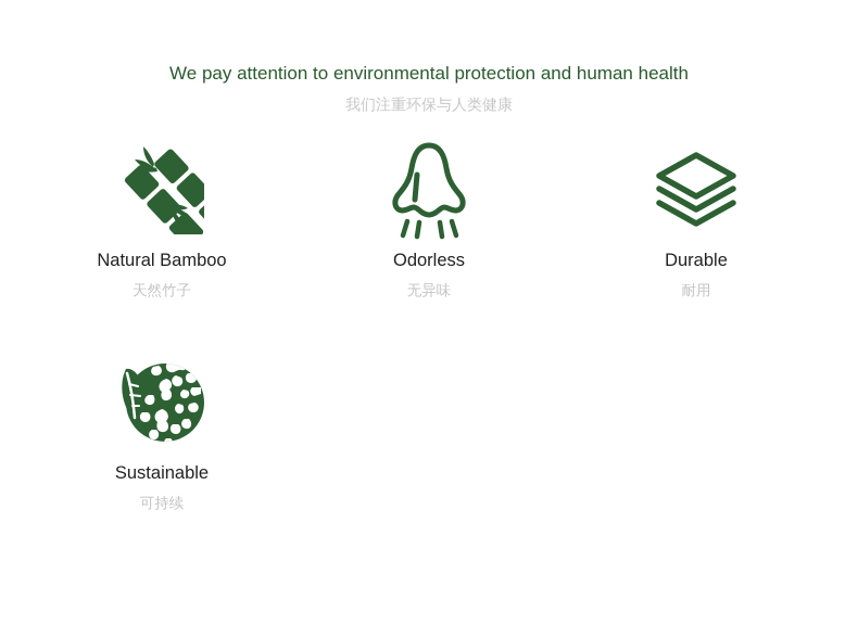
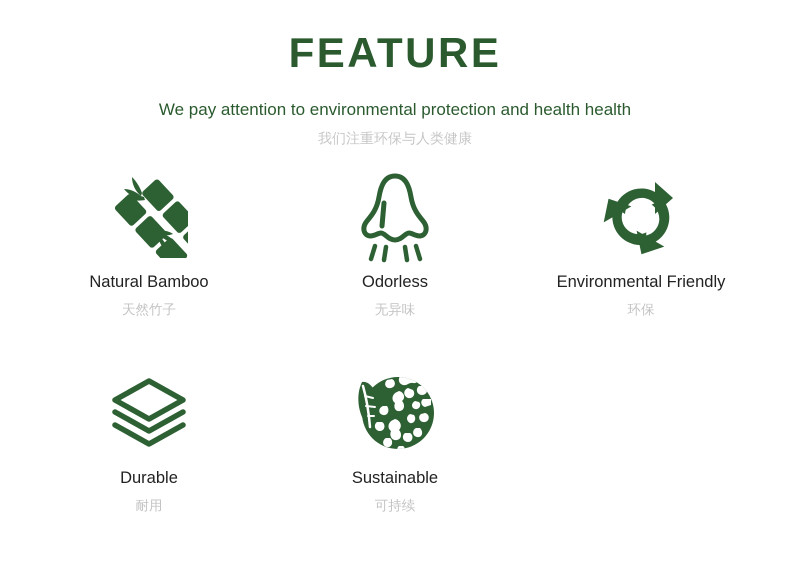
+ FEATURE
- We pay attention to environmental protection and human health
+ We pay attention to environmental protection and health health
  我们注重环保与人类健康
  Natural Bamboo
  天然竹子
  Odorless
  无异味
+ Environmental Friendly
+ 环保
  Durable
  耐用
  Sustainable
  可持续
